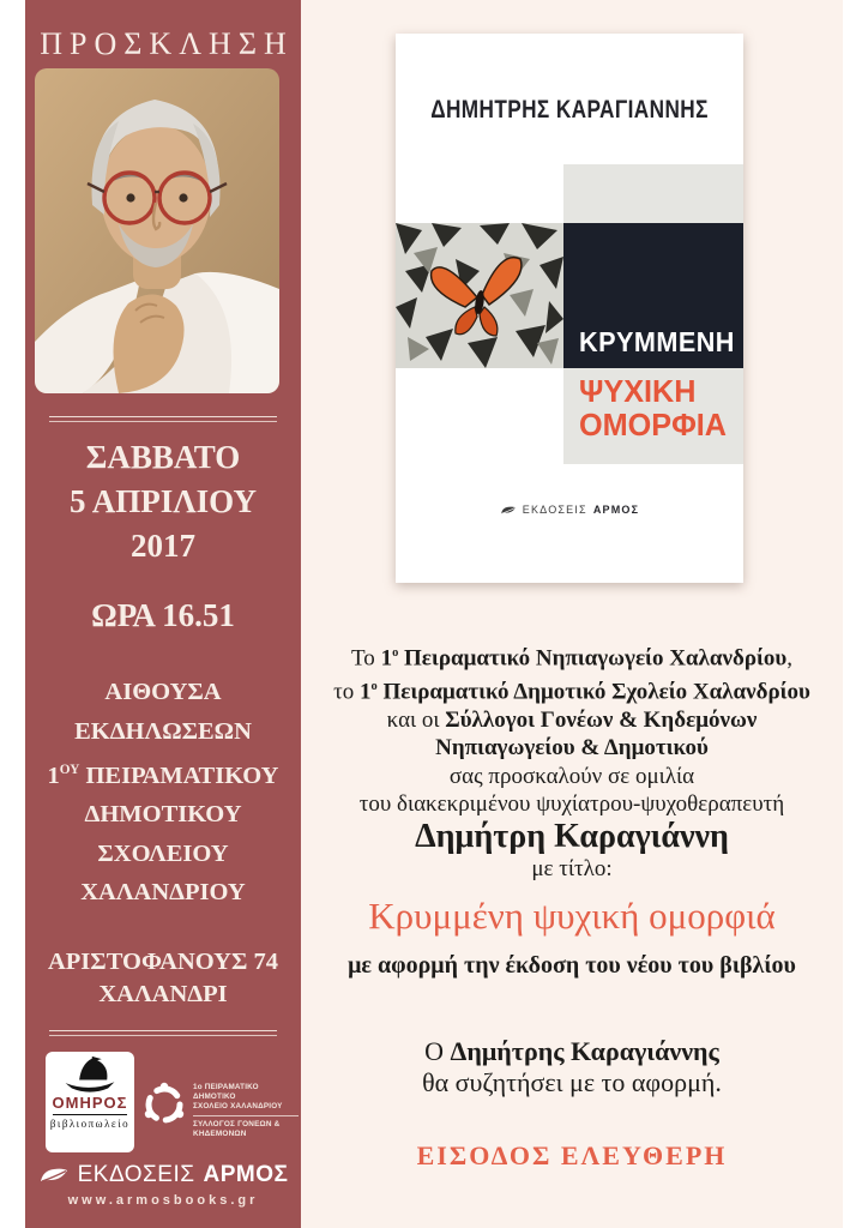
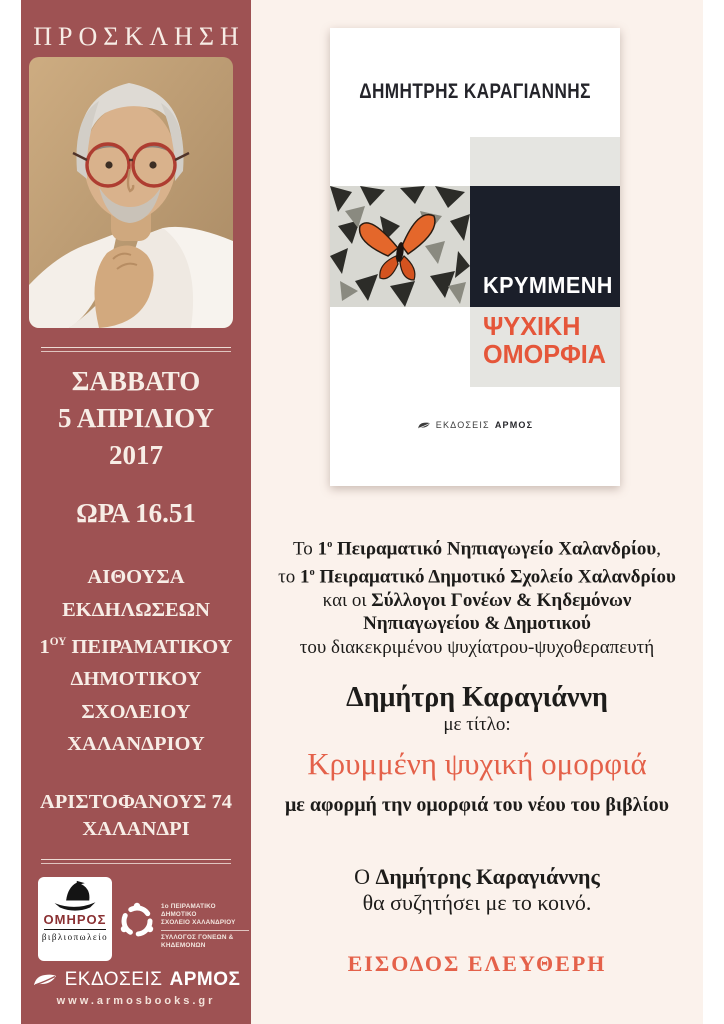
  ΠΡΟΣΚΛΗΣΗ
  ΣΑΒΒΑΤΟ
  5 ΑΠΡΙΛΙΟΥ
  2017
  ΩΡΑ 16.51
  ΑΙΘΟΥΣΑ
  ΕΚΔΗΛΩΣΕΩΝ
  1ΟΥ ΠΕΙΡΑΜΑΤΙΚΟΥ
  ΔΗΜΟΤΙΚΟΥ
  ΣΧΟΛΕΙΟΥ
  ΧΑΛΑΝΔΡΙΟΥ
  ΑΡΙΣΤΟΦΑΝΟΥΣ 74
  ΧΑΛΑΝΔΡΙ
  ΟΜΗΡΟΣ
  βιβλιοπωλείο
  ΕΚΔΟΣΕΙΣ
  ΑΡΜΟΣ
  www.armosbooks.gr
  ΔΗΜΗΤΡΗΣ ΚΑΡΑΓΙΑΝΝΗΣ
  ΚΡΥΜΜΕΝΗ
  ΨΥΧΙΚΗ
  ΟΜΟΡΦΙΑ
  ΕΚΔΟΣΕΙΣ
  ΑΡΜΟΣ
  Το 1ο Πειραματικό Νηπιαγωγείο Χαλανδρίου,
  το 1ο Πειραματικό Δημοτικό Σχολείο Χαλανδρίου
  και οι Σύλλογοι Γονέων & Κηδεμόνων
  Νηπιαγωγείου & Δημοτικού
- σας προσκαλούν σε ομιλία
  του διακεκριμένου ψυχίατρου-ψυχοθεραπευτή
  Δημήτρη Καραγιάννη
  με τίτλο:
  Κρυμμένη ψυχική ομορφιά
- με αφορμή την έκδοση του νέου του βιβλίου
+ με αφορμή την ομορφιά του νέου του βιβλίου
  Ο Δημήτρης Καραγιάννης
- θα συζητήσει με το αφορμή.
+ θα συζητήσει με το κοινό.
  ΕΙΣΟΔΟΣ ΕΛΕΥΘΕΡΗ
